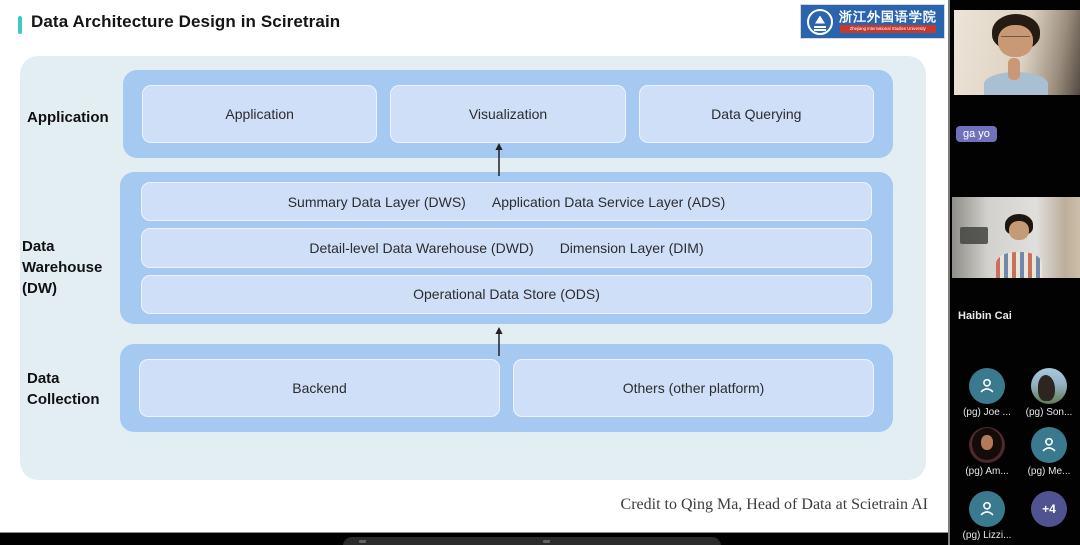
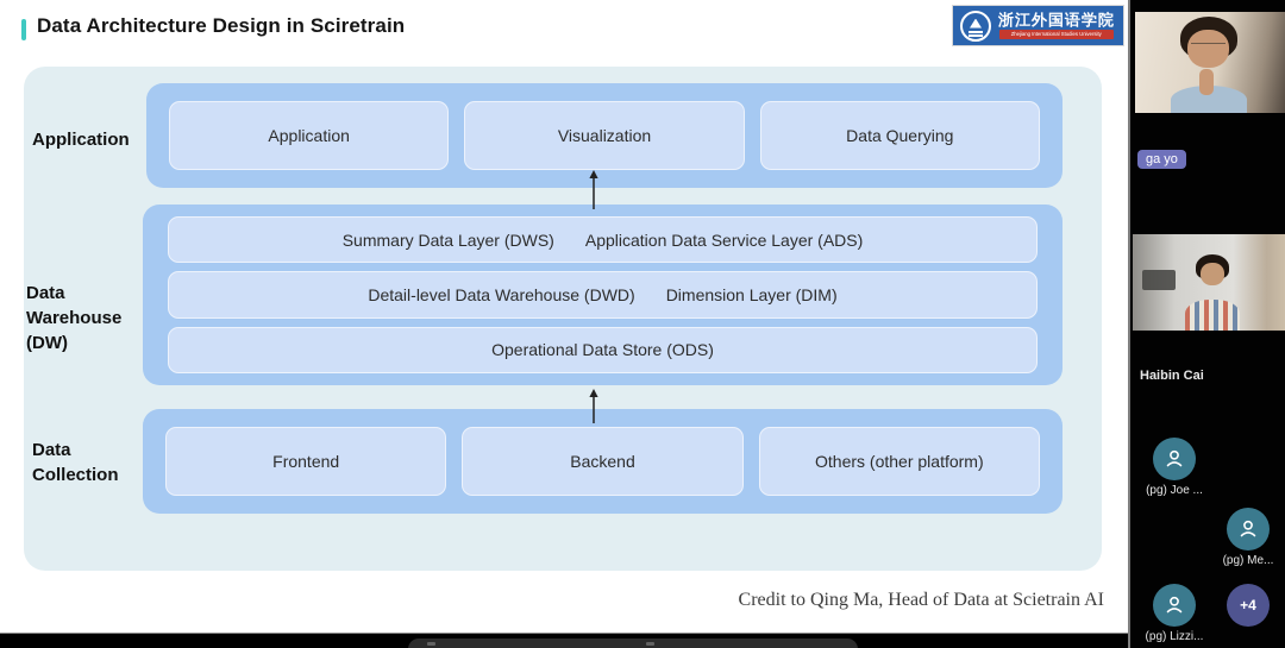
  Data Architecture Design in Sciretrain
  浙江外国语学院
  Application
  Data Warehouse (DW)
  Data Collection
  Application
  Visualization
  Data Querying
  Summary Data Layer (DWS)
  Application Data Service Layer (ADS)
  Detail-level Data Warehouse (DWD)
  Dimension Layer (DIM)
  Operational Data Store (ODS)
+ Frontend
  Backend
  Others (other platform)
  Credit to Qing Ma, Head of Data at Scietrain AI
  ga yo
  Haibin Cai
  (pg) Joe ...
- (pg) Son...
- (pg) Am...
  (pg) Me...
  (pg) Lizzi...
  +4
